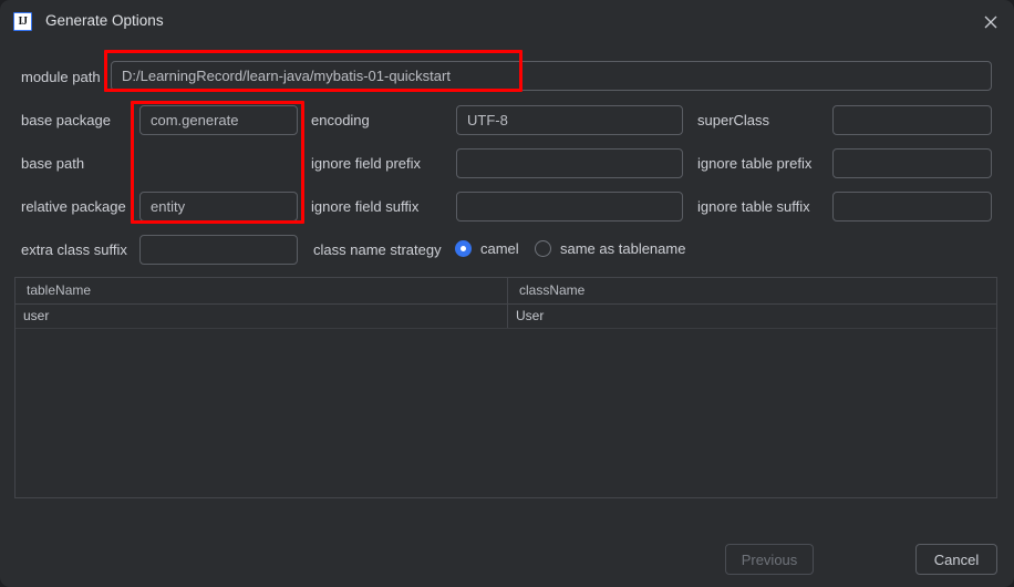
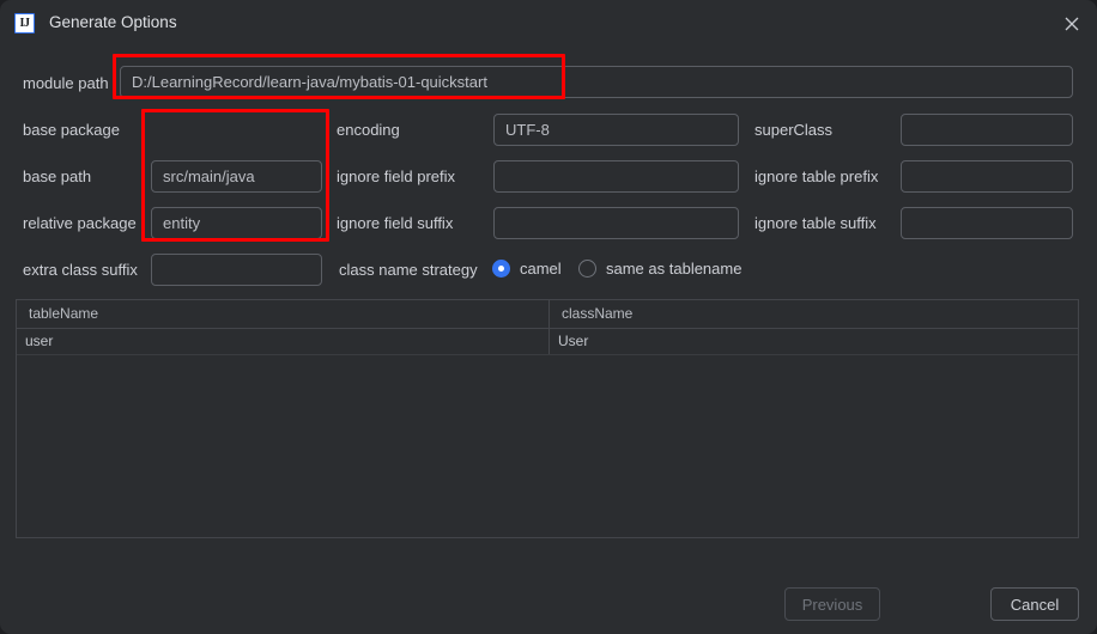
  IJ
  Generate Options
  module path
  D:/LearningRecord/learn-java/mybatis-01-quickstart
  base package
- com.generate
  encoding
  UTF-8
  superClass
  base path
+ src/main/java
  ignore field prefix
  ignore table prefix
  relative package
  entity
  ignore field suffix
  ignore table suffix
  extra class suffix
  class name strategy
  camel
  same as tablename
  tableName
  className
  user
  User
  Previous
  Cancel
